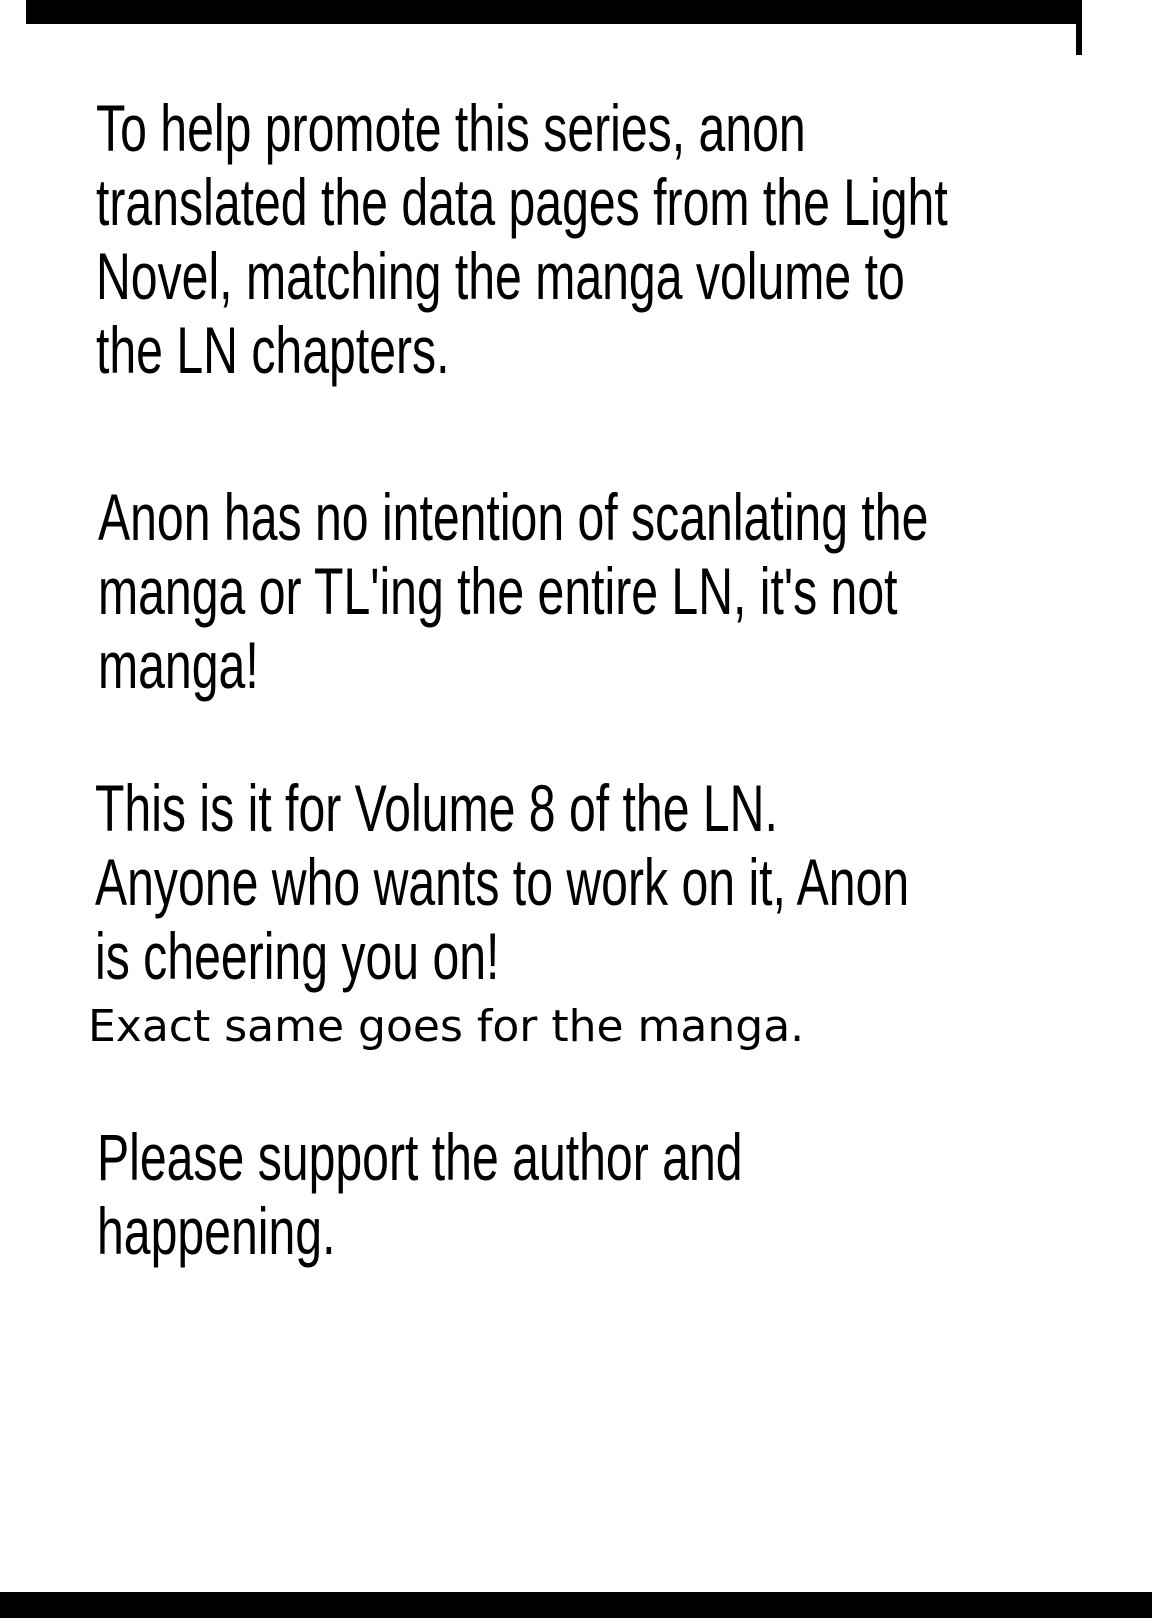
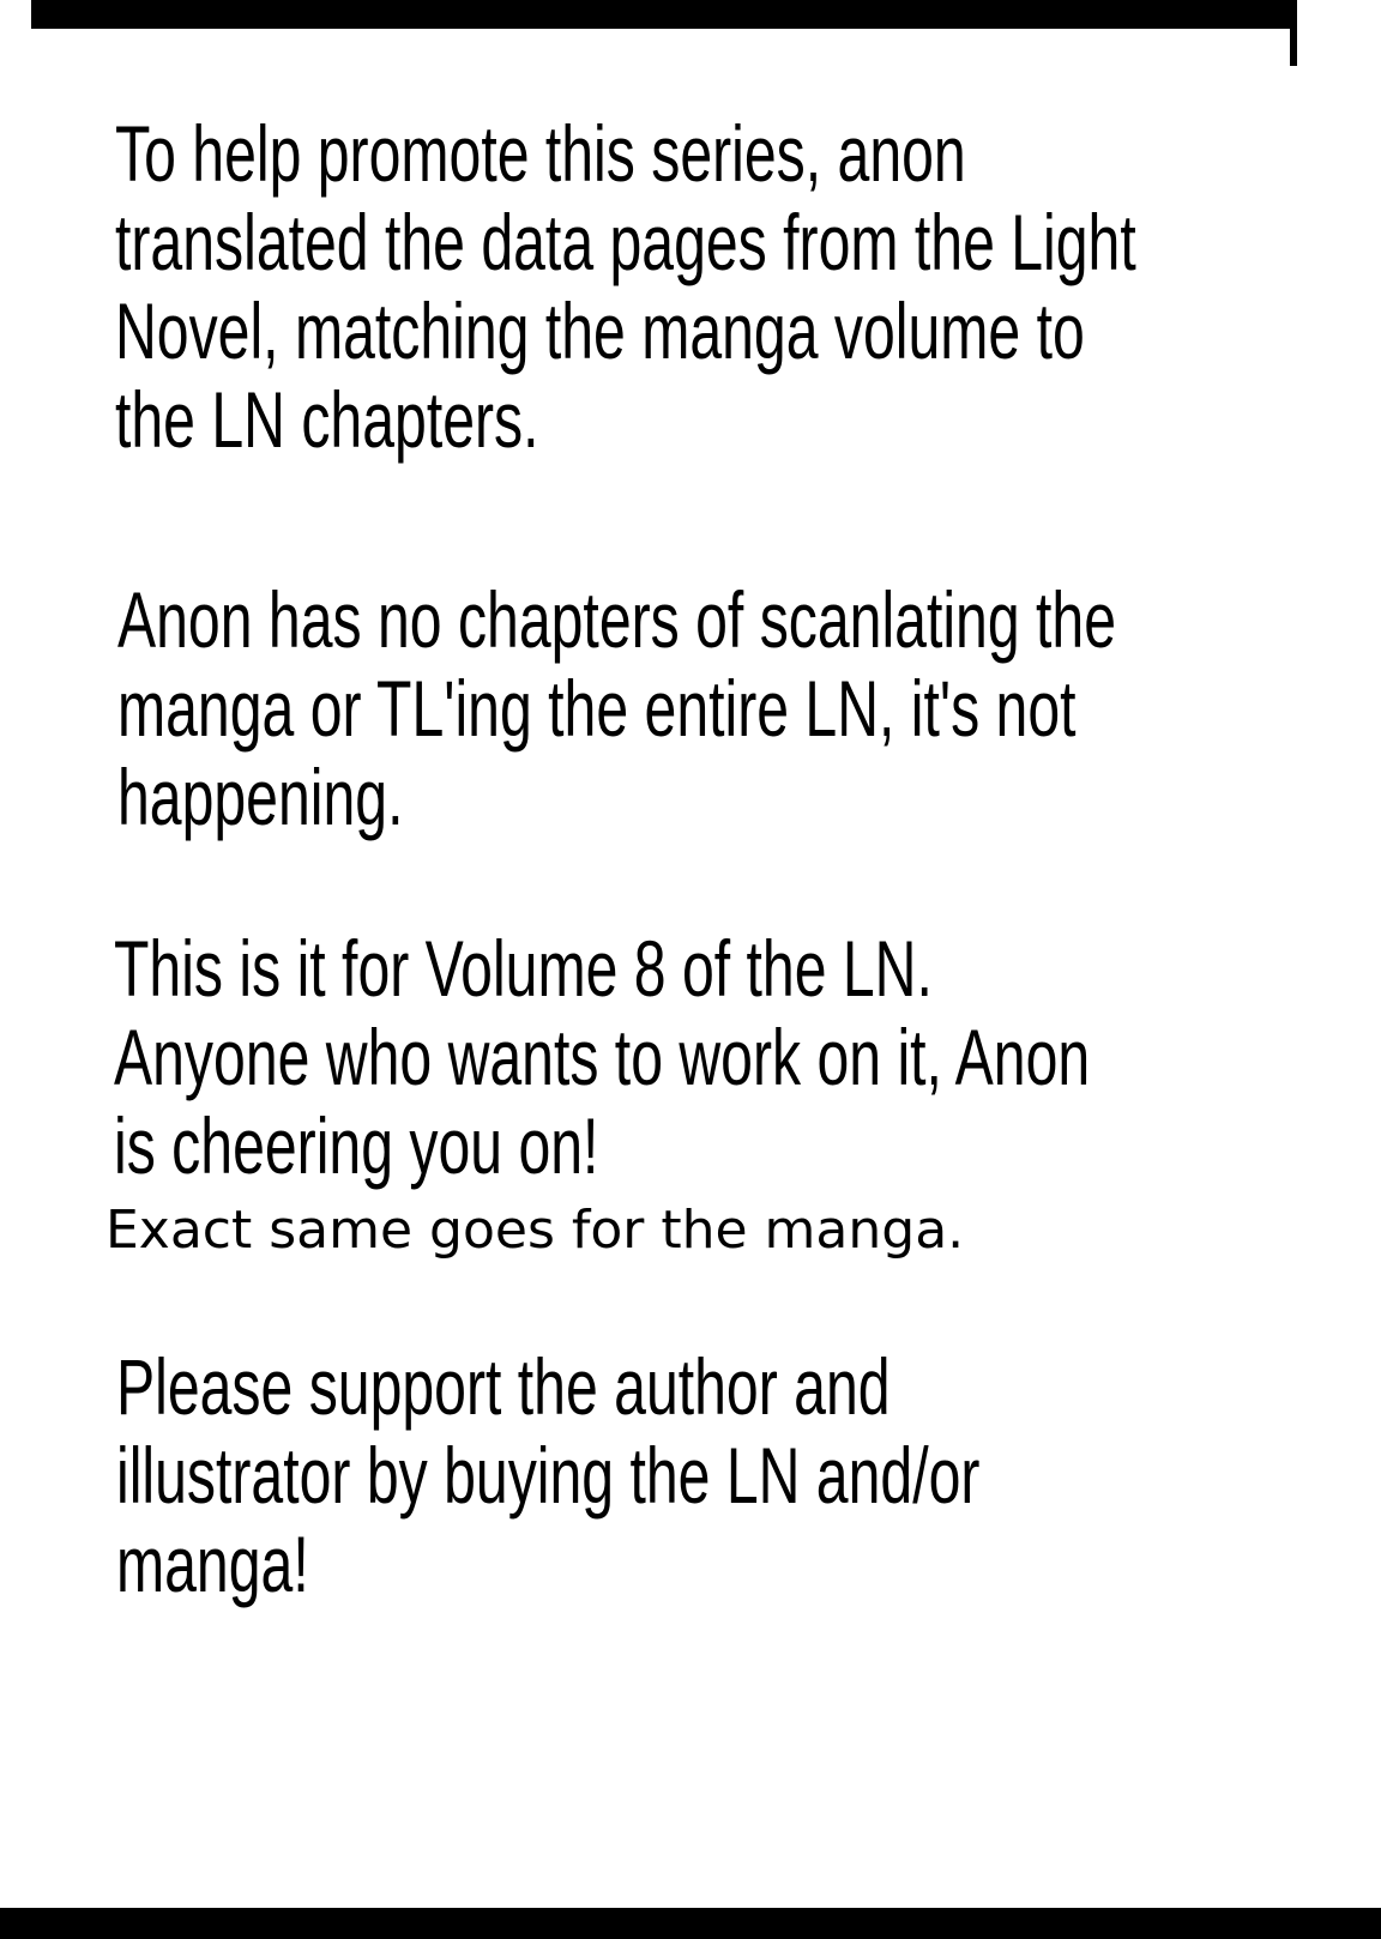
  To help promote this series, anon
  translated the data pages from the Light
  Novel, matching the manga volume to
  the LN chapters.
- Anon has no intention of scanlating the
+ Anon has no chapters of scanlating the
  manga or TL'ing the entire LN, it's not
- manga!
+ happening.
  This is it for Volume 8 of the LN.
  Anyone who wants to work on it, Anon
  is cheering you on!
  Exact same goes for the manga.
  Please support the author and
+ illustrator by buying the LN and/or
- happening.
+ manga!
